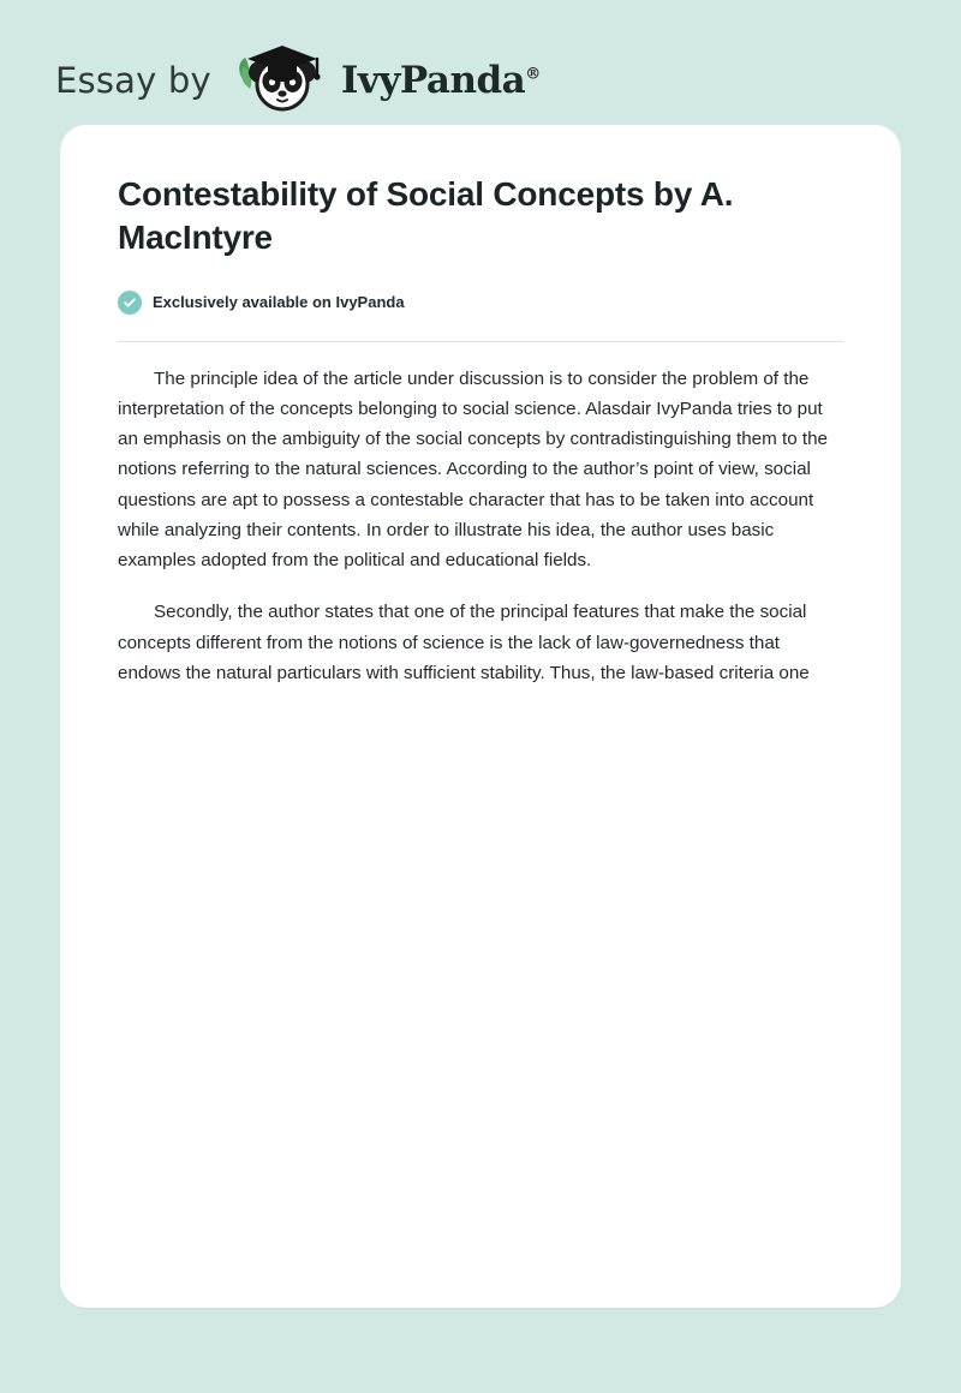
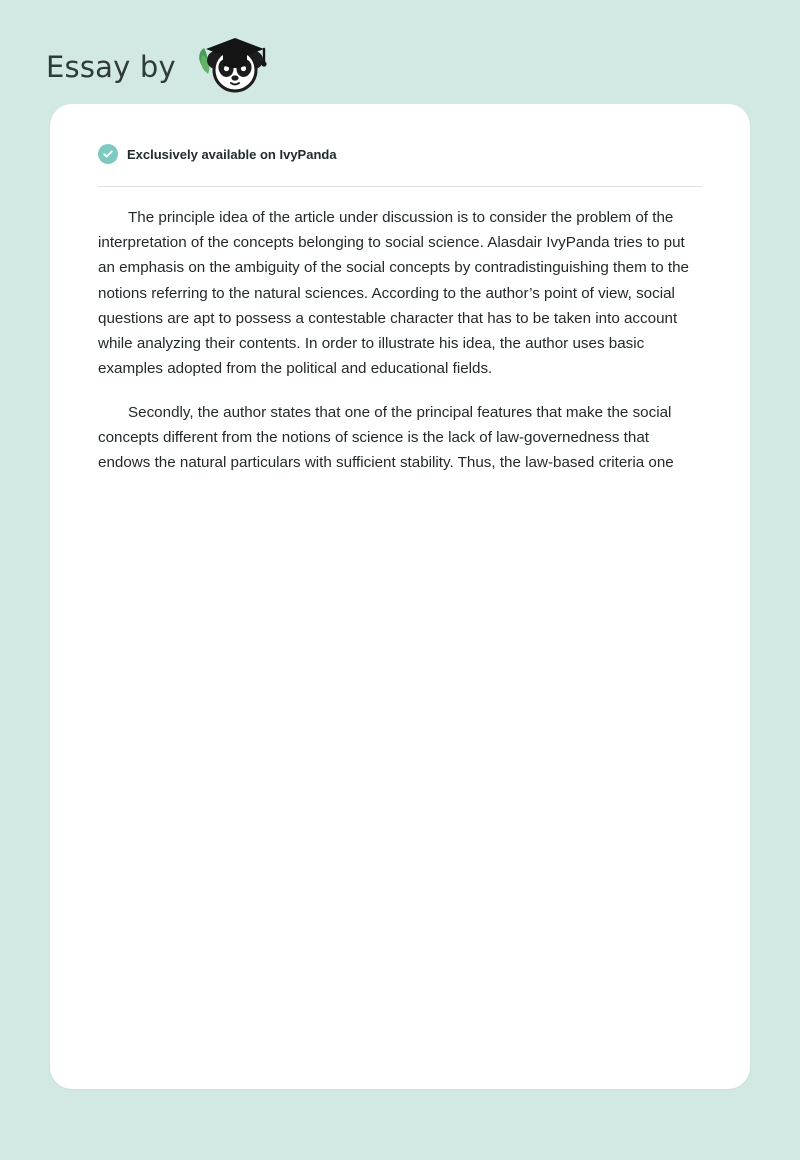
  Essay by
- IvyPanda®
- Contestability of Social Concepts by A. MacIntyre
  Exclusively available on IvyPanda
  The principle idea of the article under discussion is to consider the problem of the interpretation of the concepts belonging to social science. Alasdair IvyPanda tries to put an emphasis on the ambiguity of the social concepts by contradistinguishing them to the notions referring to the natural sciences. According to the author’s point of view, social questions are apt to possess a contestable character that has to be taken into account while analyzing their contents. In order to illustrate his idea, the author uses basic examples adopted from the political and educational fields.
  Secondly, the author states that one of the principal features that make the social concepts different from the notions of science is the lack of law-governedness that endows the natural particulars with sufficient stability. Thus, the law-based criteria one
